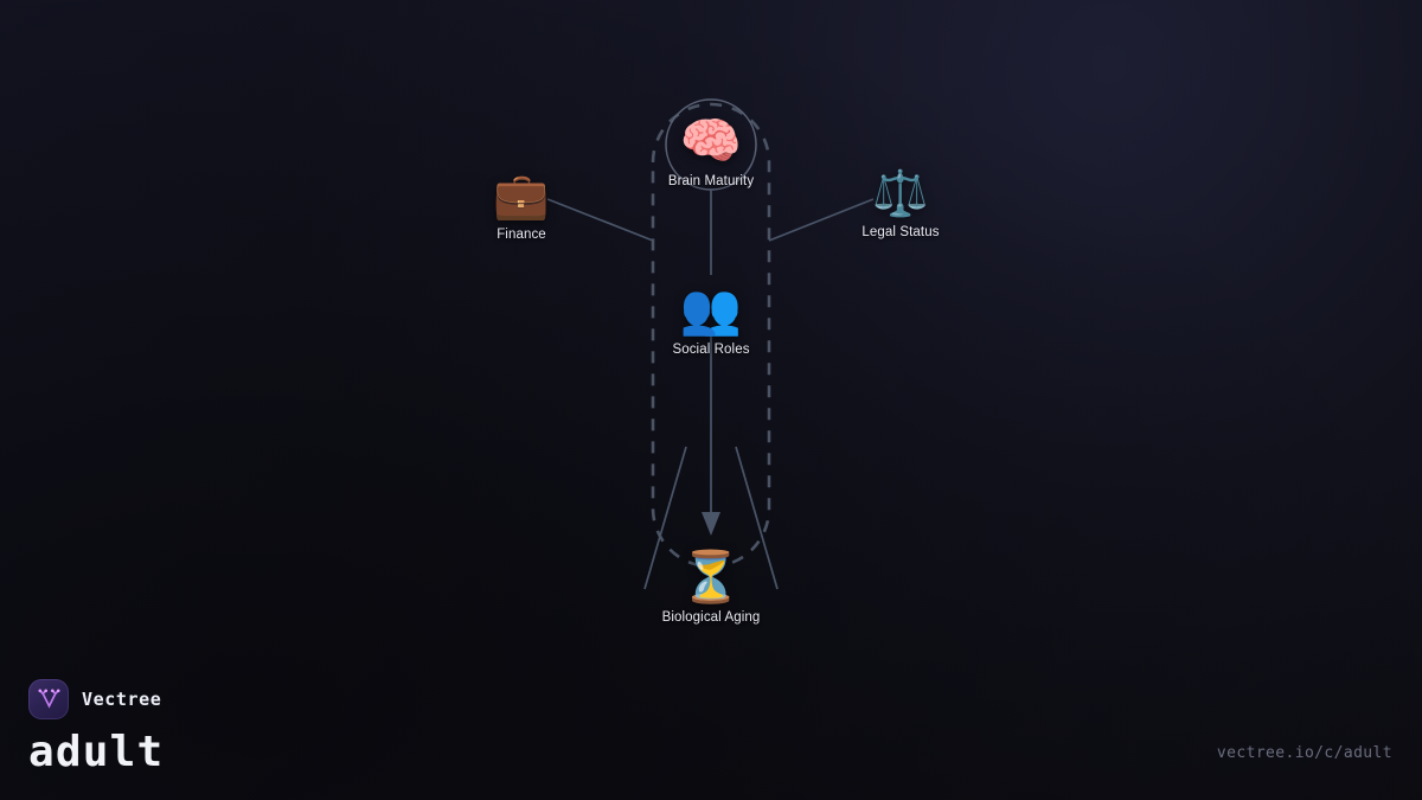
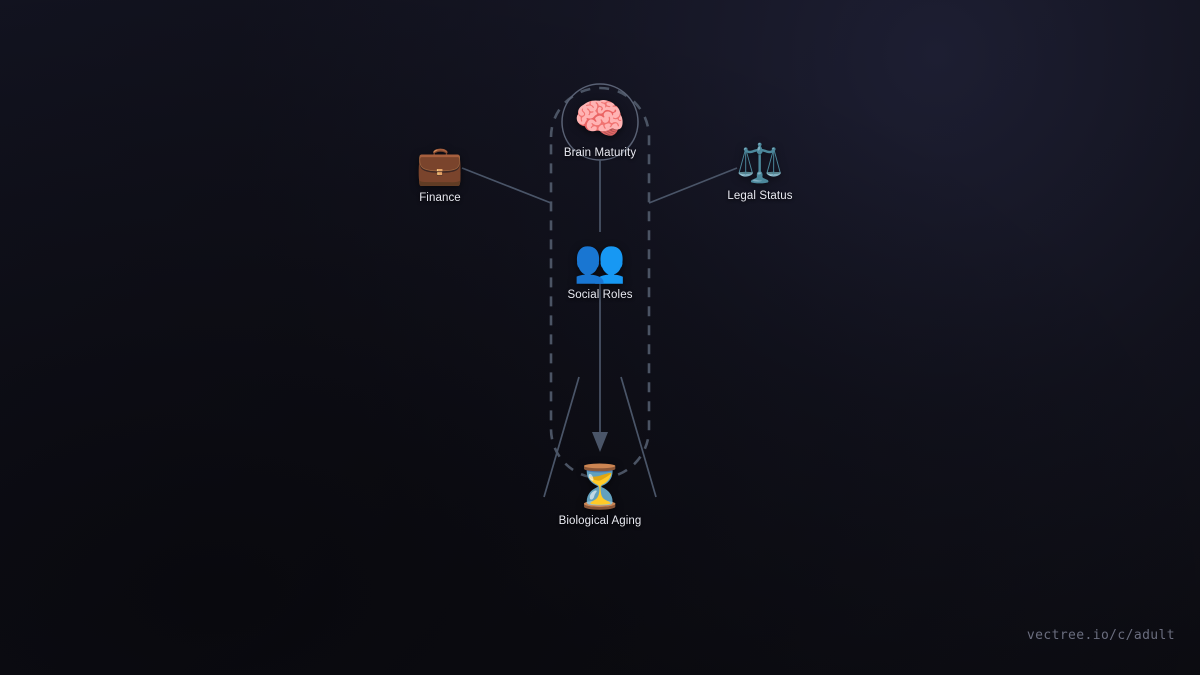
  🧠
  Brain Maturity
  💼
  Finance
  ⚖️
  Legal Status
  👥
  Social Roles
  ⏳
  Biological Aging
- Vectree
- adult
  vectree.io/c/adult
